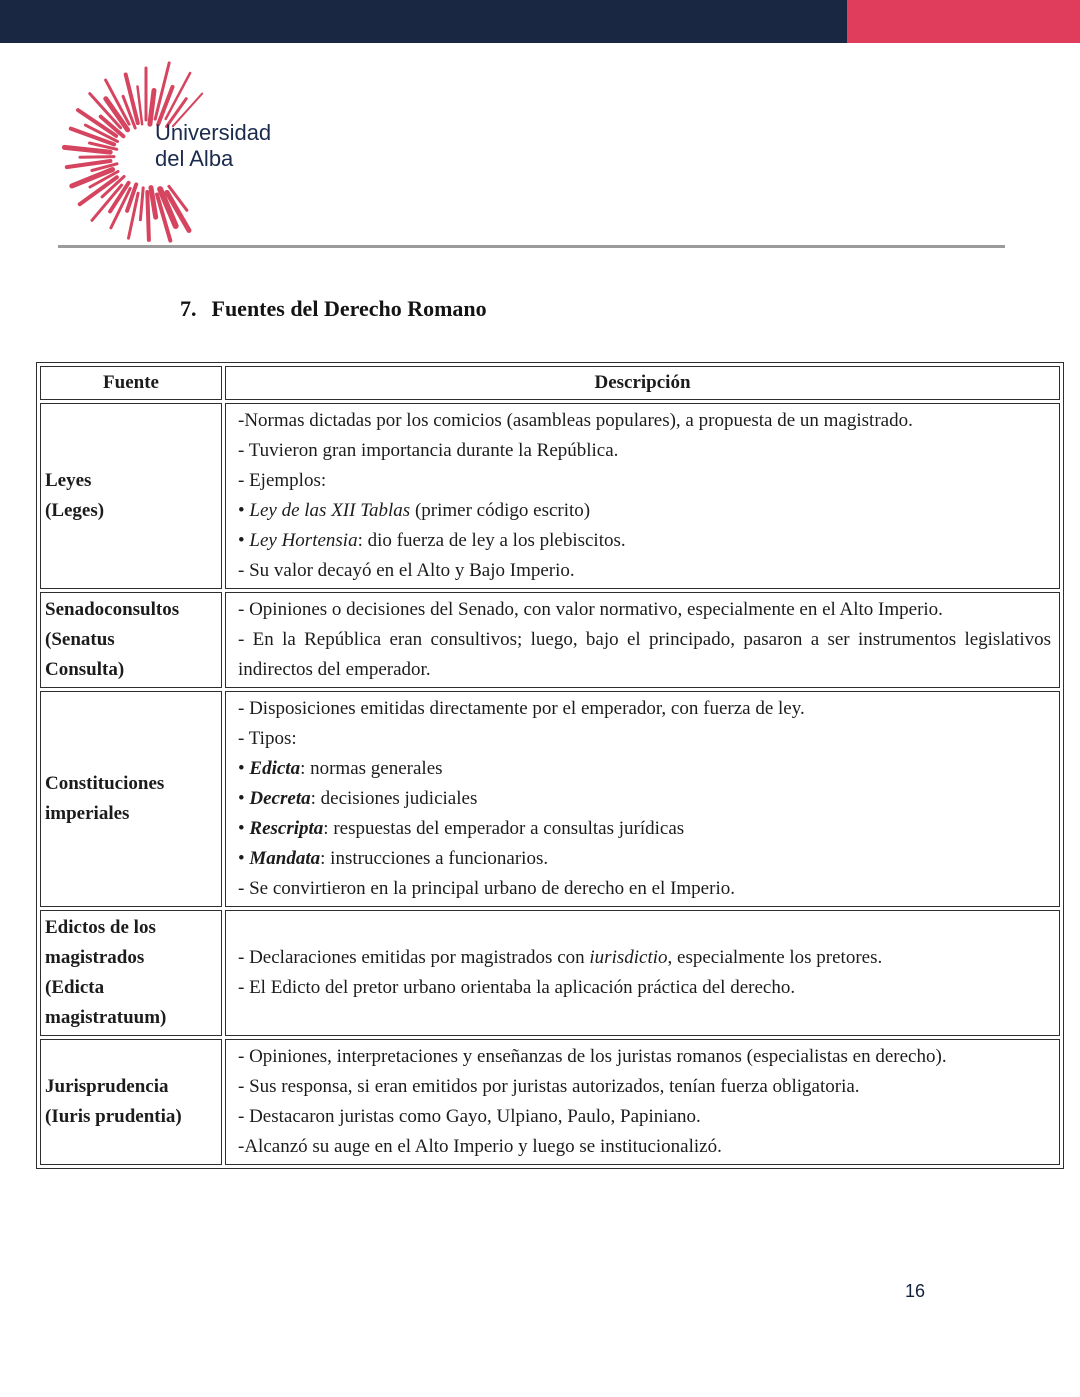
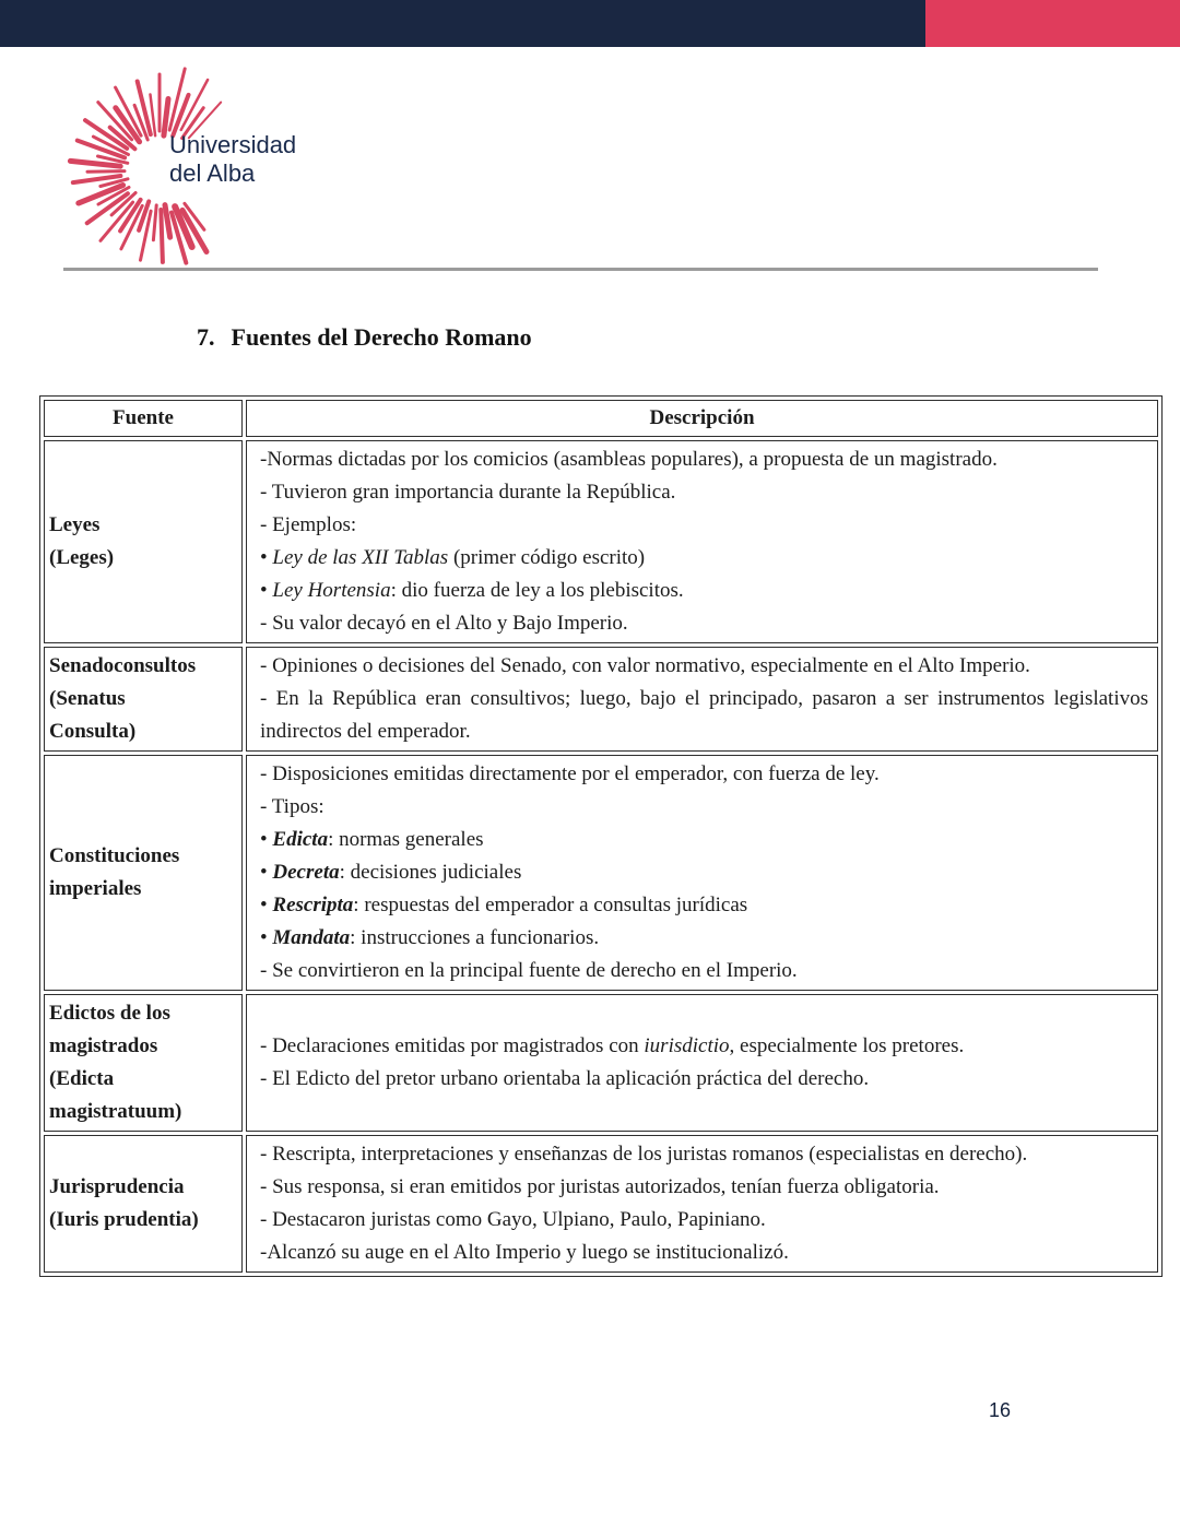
  Universidad
  del Alba
  7.
  Fuentes del Derecho Romano
  Fuente	Descripción
  Leyes(Leges)	-Normas dictadas por los comicios (asambleas populares), a propuesta de un magistrado.- Tuvieron gran importancia durante la República.- Ejemplos:• Ley de las XII Tablas (primer código escrito)• Ley Hortensia: dio fuerza de ley a los plebiscitos.- Su valor decayó en el Alto y Bajo Imperio.
  Senadoconsultos(SenatusConsulta)	- Opiniones o decisiones del Senado, con valor normativo, especialmente en el Alto Imperio.- En la República eran consultivos; luego, bajo el principado, pasaron a ser instrumentos legislativos indirectos del emperador.
- Constitucionesimperiales	- Disposiciones emitidas directamente por el emperador, con fuerza de ley.- Tipos:• Edicta: normas generales• Decreta: decisiones judiciales• Rescripta: respuestas del emperador a consultas jurídicas• Mandata: instrucciones a funcionarios.- Se convirtieron en la principal urbano de derecho en el Imperio.
+ Constitucionesimperiales	- Disposiciones emitidas directamente por el emperador, con fuerza de ley.- Tipos:• Edicta: normas generales• Decreta: decisiones judiciales• Rescripta: respuestas del emperador a consultas jurídicas• Mandata: instrucciones a funcionarios.- Se convirtieron en la principal fuente de derecho en el Imperio.
  Edictos de losmagistrados(Edictamagistratuum)	- Declaraciones emitidas por magistrados con iurisdictio, especialmente los pretores.- El Edicto del pretor urbano orientaba la aplicación práctica del derecho.
- Jurisprudencia(Iuris prudentia)	- Opiniones, interpretaciones y enseñanzas de los juristas romanos (especialistas en derecho).- Sus responsa, si eran emitidos por juristas autorizados, tenían fuerza obligatoria.- Destacaron juristas como Gayo, Ulpiano, Paulo, Papiniano.-Alcanzó su auge en el Alto Imperio y luego se institucionalizó.
+ Jurisprudencia(Iuris prudentia)	- Rescripta, interpretaciones y enseñanzas de los juristas romanos (especialistas en derecho).- Sus responsa, si eran emitidos por juristas autorizados, tenían fuerza obligatoria.- Destacaron juristas como Gayo, Ulpiano, Paulo, Papiniano.-Alcanzó su auge en el Alto Imperio y luego se institucionalizó.
  16
